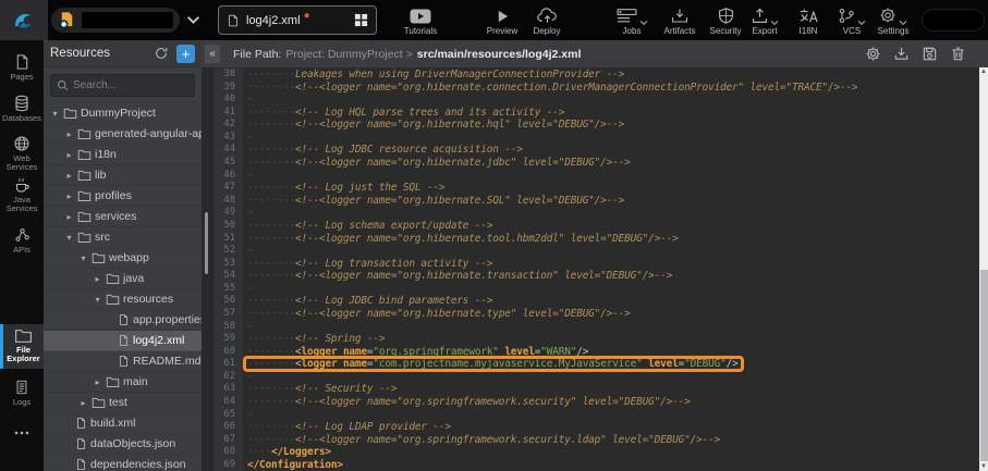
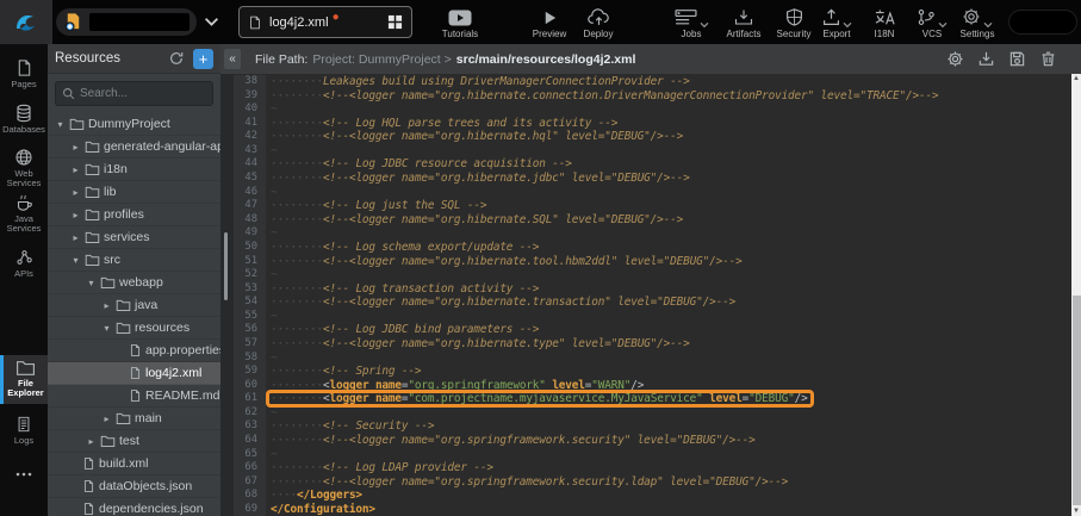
  log4j2.xml ●
  Tutorials
  Preview
  Deploy
  Jobs
  Artifacts
  Security
  Export
  I18N
  VCS
  Settings
  Resources
  +
  «
  File Path:
  Project: DummyProject >
  src/main/resources/log4j2.xml
  Pages
  Databases
  Web
  Services
  Java
  Services
  APIs
  File
  Explorer
  Logs
  Search...
  ▾
  DummyProject
  ▸
  generated-angular-a
  ▸
  i18n
  ▸
  lib
  ▸
  profiles
  ▸
  services
  ▾
  src
  ▾
  webapp
  ▸
  java
  ▾
  resources
  app.propertie
  log4j2.xml
  README.md
  ▸
  main
  ▸
  test
  build.xml
  dataObjects.json
  dependencies.json
  38
- ········Leakages when using DriverManagerConnectionProvider -->
+ ········Leakages build using DriverManagerConnectionProvider -->
  39
  ········<!--<logger name="org.hibernate.connection.DriverManagerConnectionProvider" level="TRACE"/>-->
  40
  41
  ········<!-- Log HQL parse trees and its activity -->
  42
  ········<!--<logger name="org.hibernate.hql" level="DEBUG"/>-->
  43
  44
  ········<!-- Log JDBC resource acquisition -->
  45
  ········<!--<logger name="org.hibernate.jdbc" level="DEBUG"/>-->
  46
  47
  ········<!-- Log just the SQL -->
  48
  ········<!--<logger name="org.hibernate.SQL" level="DEBUG"/>-->
  49
  50
  ········<!-- Log schema export/update -->
  51
  ········<!--<logger name="org.hibernate.tool.hbm2ddl" level="DEBUG"/>-->
  52
  53
  ········<!-- Log transaction activity -->
  54
  ········<!--<logger name="org.hibernate.transaction" level="DEBUG"/>-->
  55
  56
  ········<!-- Log JDBC bind parameters -->
  57
  ········<!--<logger name="org.hibernate.type" level="DEBUG"/>-->
  58
  59
  ········<!-- Spring -->
  60
  ········<logger name="org.springframework" level="WARN"/>
  61
  ········<logger name="com.projectname.myjavaservice.MyJavaService" level="DEBUG"/>
  62
  ~
  63
  ········<!-- Security -->
  64
  ········<!--<logger name="org.springframework.security" level="DEBUG"/>-->
  65
  66
  ········<!-- Log LDAP provider -->
  67
  ········<!--<logger name="org.springframework.security.ldap" level="DEBUG"/>-->
  68
  ····</Loggers>
  69
  </Configuration>
